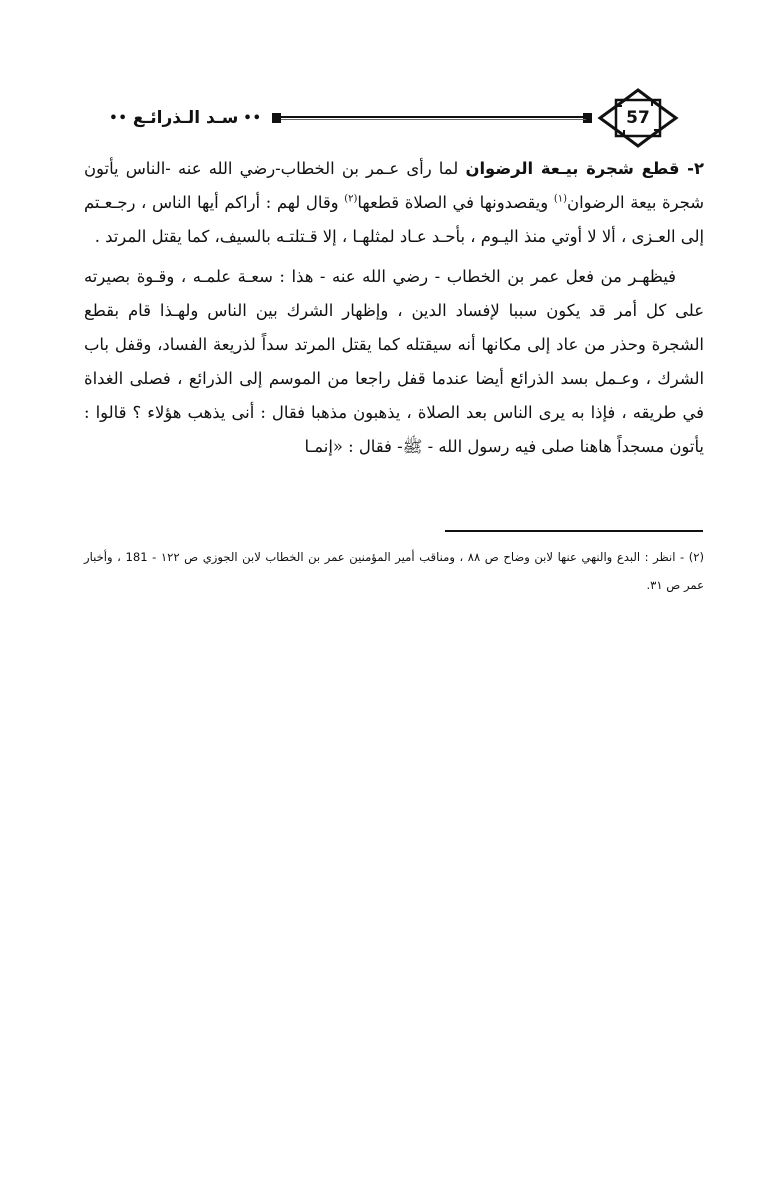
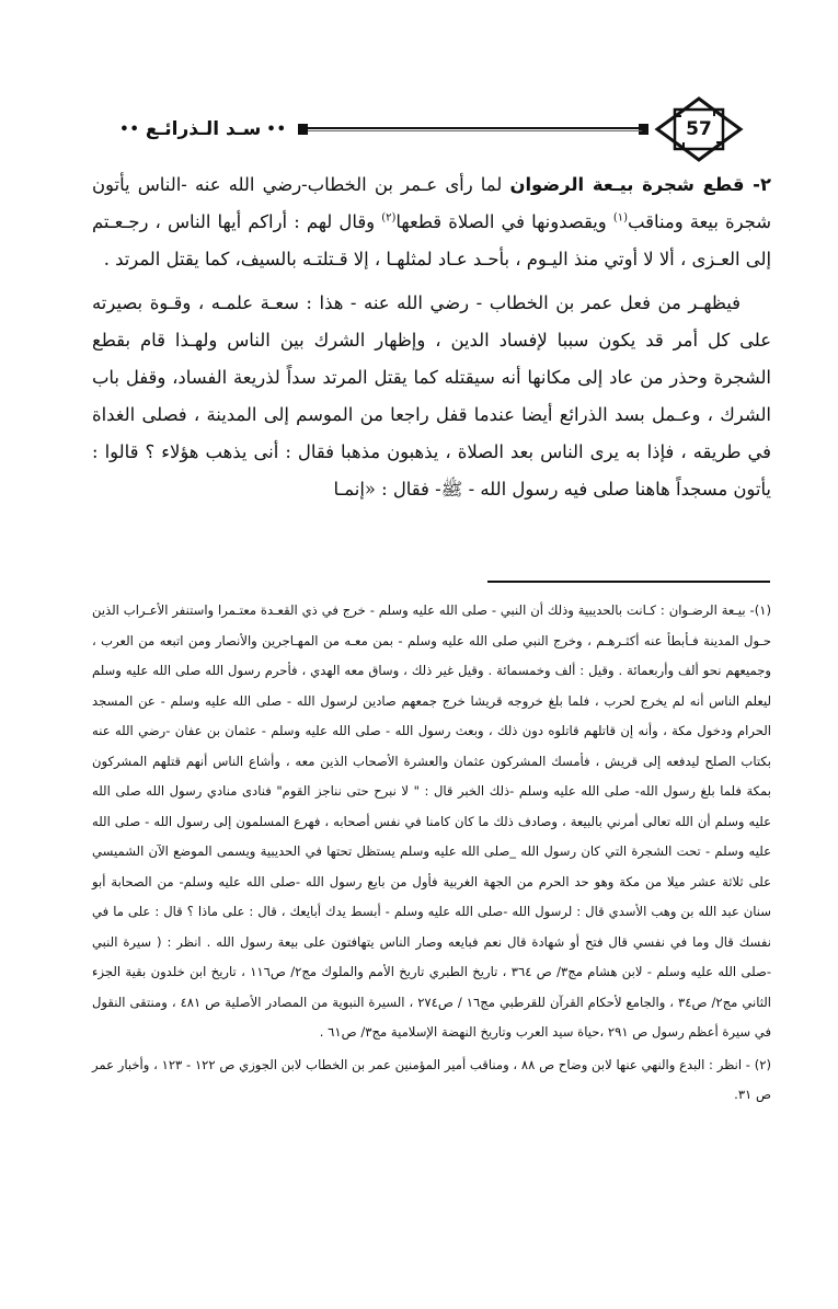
  57
  ••
  سـد الـذرائـع
  ••
- ٢- قطع شجرة بيـعة الرضوان لما رأى عـمر بن الخطاب-رضي الله عنه -الناس يأتون شجرة بيعة الرضوان(١) ويقصدونها في الصلاة قطعها(٢) وقال لهم : أراكم أيها الناس ، رجـعـتم إلى العـزى ، ألا لا أوتي منذ اليـوم ، بأحـد عـاد لمثلهـا ، إلا قـتلتـه بالسيف، كما يقتل المرتد .
+ ٢- قطع شجرة بيـعة الرضوان لما رأى عـمر بن الخطاب-رضي الله عنه -الناس يأتون شجرة بيعة ومناقب(١) ويقصدونها في الصلاة قطعها(٢) وقال لهم : أراكم أيها الناس ، رجـعـتم إلى العـزى ، ألا لا أوتي منذ اليـوم ، بأحـد عـاد لمثلهـا ، إلا قـتلتـه بالسيف، كما يقتل المرتد .
- فيظهـر من فعل عمر بن الخطاب - رضي الله عنه - هذا : سعـة علمـه ، وقـوة بصيرته على كل أمر قد يكون سببا لإفساد الدين ، وإظهار الشرك بين الناس ولهـذا قام بقطع الشجرة وحذر من عاد إلى مكانها أنه سيقتله كما يقتل المرتد سداً لذريعة الفساد، وقفل باب الشرك ، وعـمل بسد الذرائع أيضا عندما قفل راجعا من الموسم إلى الذرائع ، فصلى الغداة في طريقه ، فإذا به يرى الناس بعد الصلاة ، يذهبون مذهبا فقال : أنى يذهب هؤلاء ؟ قالوا : يأتون مسجداً هاهنا صلى فيه رسول الله - ﷺ- فقال : «إنمـا
+ فيظهـر من فعل عمر بن الخطاب - رضي الله عنه - هذا : سعـة علمـه ، وقـوة بصيرته على كل أمر قد يكون سببا لإفساد الدين ، وإظهار الشرك بين الناس ولهـذا قام بقطع الشجرة وحذر من عاد إلى مكانها أنه سيقتله كما يقتل المرتد سداً لذريعة الفساد، وقفل باب الشرك ، وعـمل بسد الذرائع أيضا عندما قفل راجعا من الموسم إلى المدينة ، فصلى الغداة في طريقه ، فإذا به يرى الناس بعد الصلاة ، يذهبون مذهبا فقال : أنى يذهب هؤلاء ؟ قالوا : يأتون مسجداً هاهنا صلى فيه رسول الله - ﷺ- فقال : «إنمـا
+ (١)- بيـعة الرضـوان : كـانت بالحديبية وذلك أن النبي - صلى الله عليه وسلم - خرج في ذي القعـدة معتـمرا واستنفر الأعـراب الذين حـول المدينة فـأبطأ عنه أكثـرهـم ، وخرج النبي صلى الله عليه وسلم - بمن معـه من المهـاجرين والأنصار ومن اتبعه من العرب ، وجميعهم نحو ألف وأربعمائة . وقيل : ألف وخمسمائة . وقيل غير ذلك ، وساق معه الهدي ، فأحرم رسول الله صلى الله عليه وسلم ليعلم الناس أنه لم يخرج لحرب ، فلما بلغ خروجه قريشا خرج جمعهم صادين لرسول الله - صلى الله عليه وسلم - عن المسجد الحرام ودخول مكة ، وأنه إن قاتلهم قاتلوه دون ذلك ، وبعث رسول الله - صلى الله عليه وسلم - عثمان بن عفان -رضي الله عنه بكتاب الصلح ليدفعه إلى قريش ، فأمسك المشركون عثمان والعشرة الأصحاب الذين معه ، وأشاع الناس أنهم قتلهم المشركون بمكة فلما بلغ رسول الله- صلى الله عليه وسلم -ذلك الخبر قال : " لا نبرح حتى نناجز القوم" فنادى منادي رسول الله صلى الله عليه وسلم أن الله تعالى أمرني بالبيعة ، وصادف ذلك ما كان كامنا في نفس أصحابه ، فهرع المسلمون إلى رسول الله - صلى الله عليه وسلم - تحت الشجرة التي كان رسول الله _صلى الله عليه وسلم يستظل تحتها في الحديبية ويسمى الموضع الآن الشميسي على ثلاثة عشر ميلا من مكة وهو حد الحرم من الجهة الغربية فأول من بايع رسول الله -صلى الله عليه وسلم- من الصحابة أبو سنان عبد الله بن وهب الأسدي قال : لرسول الله -صلى الله عليه وسلم - أبسط يدك أبايعك ، قال : على ماذا ؟ قال : على ما في نفسك قال وما في نفسي قال فتح أو شهادة قال نعم فبايعه وصار الناس يتهافتون على بيعة رسول الله . انظر : ( سيرة النبي -صلى الله عليه وسلم - لابن هشام مج٣/ ص ٣٦٤ ، تاريخ الطبري تاريخ الأمم والملوك مج٢/ ص١١٦ ، تاريخ ابن خلدون بقية الجزء الثاني مج٢/ ص٣٤ ، والجامع لأحكام القرآن للقرطبي مج١٦ / ص٢٧٤ ، السيرة النبوية من المصادر الأصلية ص ٤٨١ ، ومنتقى النقول في سيرة أعظم رسول ص ٢٩١ ،حياة سيد العرب وتاريخ النهضة الإسلامية مج٣/ ص٦١ .
- (٢) - انظر : البدع والنهي عنها لابن وضاح ص ٨٨ ، ومناقب أمير المؤمنين عمر بن الخطاب لابن الجوزي ص ١٢٢ - 181 ، وأخبار عمر ص ٣١.
+ (٢) - انظر : البدع والنهي عنها لابن وضاح ص ٨٨ ، ومناقب أمير المؤمنين عمر بن الخطاب لابن الجوزي ص ١٢٢ - ١٢٣ ، وأخبار عمر ص ٣١.
